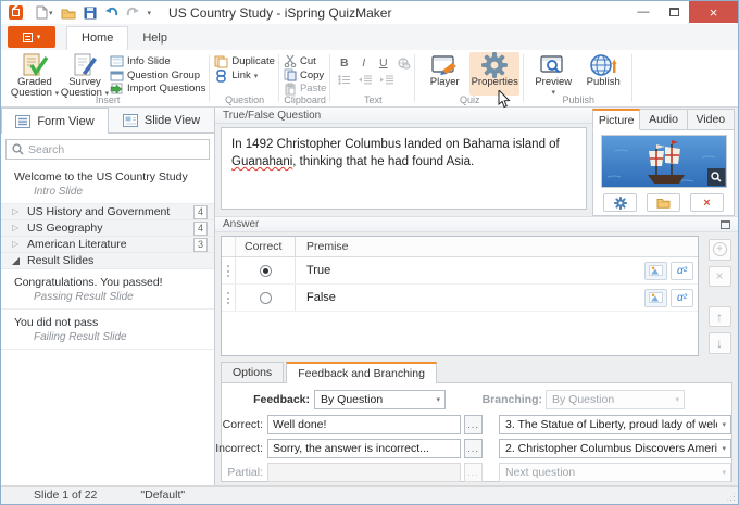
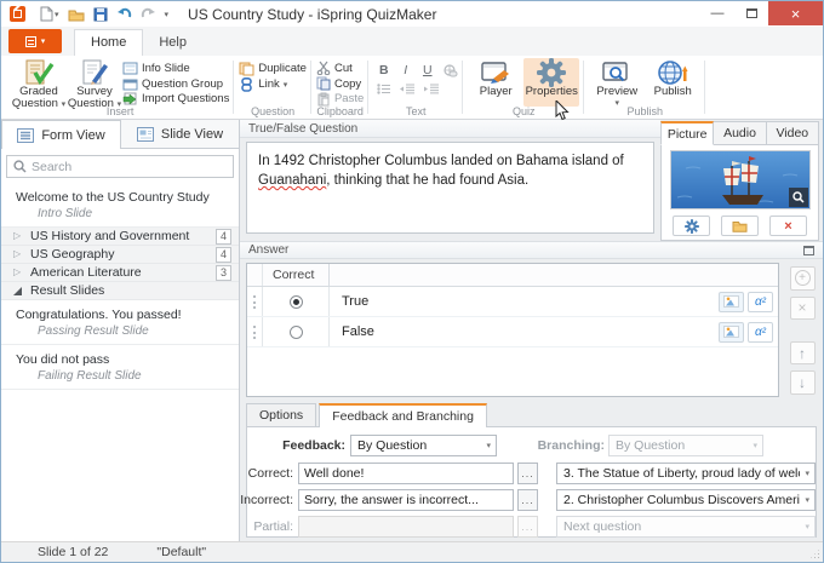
  US Country Study - iSpring QuizMaker
  —
  ×
  Home
  Help
  Graded Question
  Survey Question
  Info Slide
  Question Group
  Import Questions
  Insert
  Duplicate
  Link
  Question
  Cut
  Copy
  Paste
  Clipboard
  B
  I
  U
  Text
  Player
  Properties
  Quiz
  Preview
  Publish
  Publish
  Form View
  Slide View
  Search
  Welcome to the US Country Study
  Intro Slide
  ▷
  US History and Government
  4
  ▷
  US Geography
  4
  ▷
  American Literature
  3
  Result Slides
  Congratulations. You passed!
  Passing Result Slide
  You did not pass
  Failing Result Slide
  True/False Question
  In 1492 Christopher Columbus landed on Bahama island of Guanahani, thinking that he had found Asia.
  Picture
  Audio
  Video
  ×
  Answer
  Correct
- Premise
  True
  α²
  False
  α²
  +
  ×
  ↑
  ↓
  Options
  Feedback and Branching
  Feedback:
  By Question
  Branching:
  By Question
  Correct:
  Well done!
  ...
  3. The Statue of Liberty, proud lady of wel
  Incorrect:
  Sorry, the answer is incorrect...
  ...
  2. Christopher Columbus Discovers Ameri
  Partial:
  ...
  Next question
  Slide 1 of 22
  "Default"
